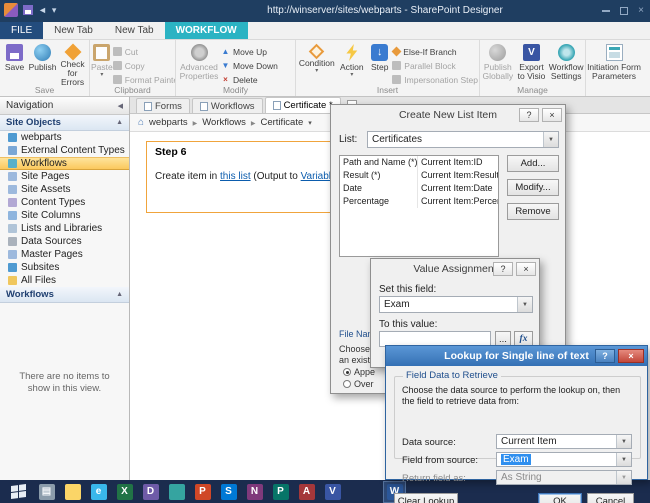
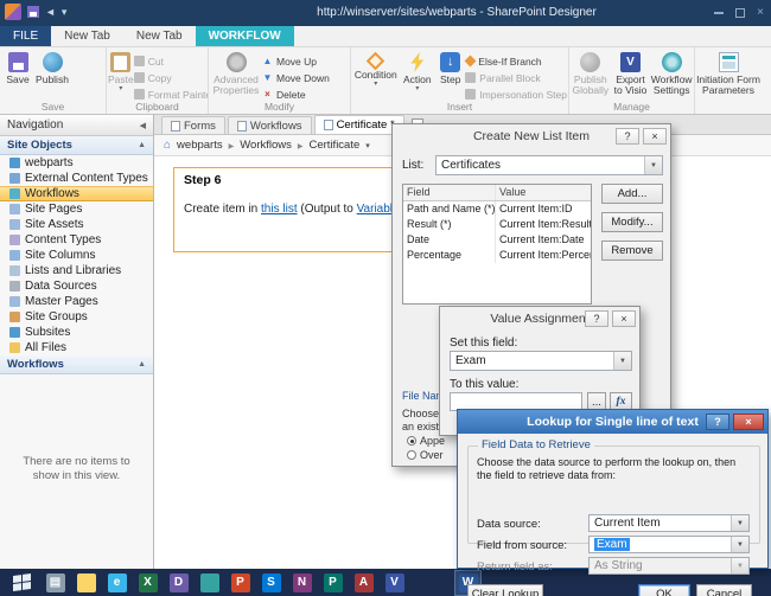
  ◄
  ▾
  http://winserver/sites/webparts - SharePoint Designer
  ×
  FILE
  New Tab
  New Tab
  WORKFLOW
  Save
  Publish
- Check for Errors
  Save
  Paste
  Cut
  Copy
  Format Paint
  Clipboard
  Advanced Properties
  ▲
  Move Up
  ▼
  Move Down
  ×
  Delete
  Modify
  Condition
  Action
  ↓
  Step
  Else-If Branch
  Parallel Block
  Impersonation Step
  Insert
  Publish Globally
  V
  Export to Visio
  Workflow Settings
  Manage
  Initiation Form Parameters
  Navigation
  Site Objects
  webparts
  External Content Types
  Workflows
  Site Pages
  Site Assets
  Content Types
  Site Columns
  Lists and Libraries
  Data Sources
  Master Pages
+ Site Groups
  Subsites
  All Files
  Workflows
  There are no items to show in this view.
  Forms
  Workflows
  Certificate
  ⌂
  webparts
  Workflows
  Certificate
  Step 6
  Create item in this list (Output to Variab
  Create New List Item
  ?
  ×
  List:
  Certificates
+ Field
+ Value
  Path and Name (*)
  Current Item:ID
  Result (*)
  Current Item:Result
  Date
  Current Item:Date
  Percentage
  Current Item:Perce
  Add...
  Modify...
  Remove
  Appe
  Over
  Value Assignmen
  ?
  ×
  Set this field:
  Exam
  To this value:
  ...
  fx
  Lookup for Single line of text
  ?
  ×
  Field Data to Retrieve
  Choose the data source to perform the lookup on, then the field to retrieve data from:
  Data source:
  Current Item
  Field from source:
  Exam
  Return field as:
  As String
  Clear Lookup
  OK
  Cancel
  ▤
  e
  X
  D
  P
  S
  N
  P
  A
  V
  W
